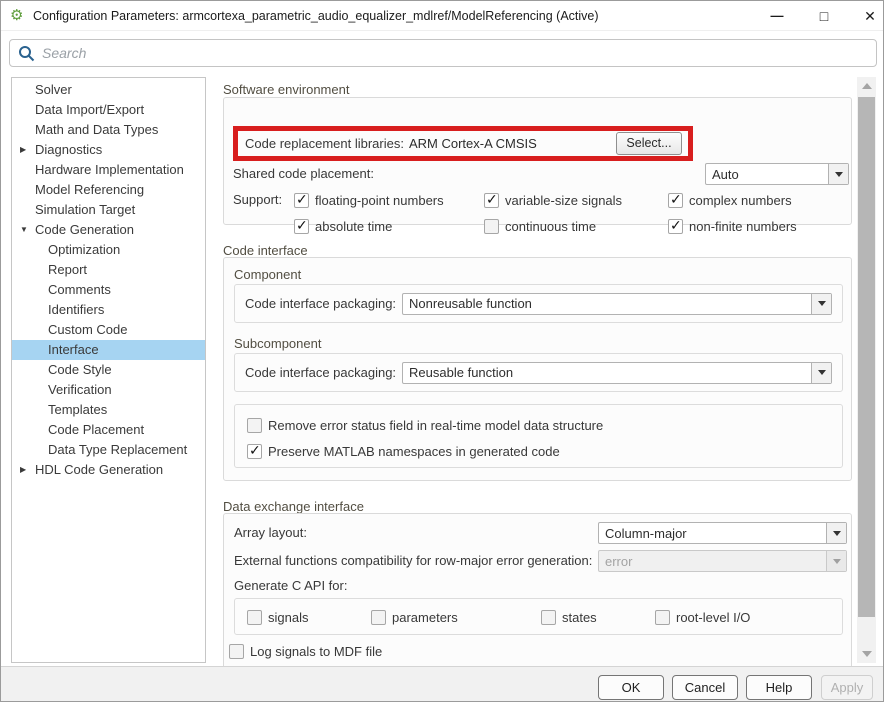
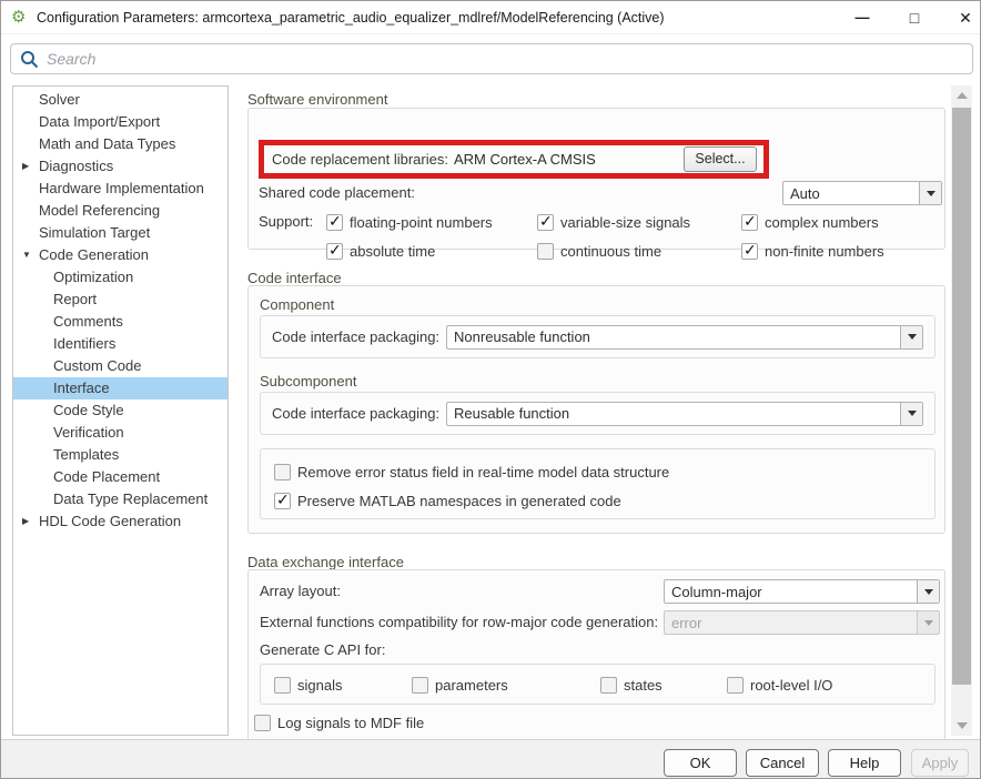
  ⚙
  Configuration Parameters: armcortexa_parametric_audio_equalizer_mdlref/ModelReferencing (Active)
  —
  □
  ✕
  Search
  Solver
  Data Import/Export
  Math and Data Types
  ▶
  Diagnostics
  Hardware Implementation
  Model Referencing
  Simulation Target
  ▼
  Code Generation
  Optimization
  Report
  Comments
  Identifiers
  Custom Code
  Interface
  Code Style
  Verification
  Templates
  Code Placement
  Data Type Replacement
  ▶
  HDL Code Generation
  Software environment
  Code replacement libraries:
  ARM Cortex-A CMSIS
  Select...
  Shared code placement:
  Auto
  Support:
  floating-point numbers
  variable-size signals
  complex numbers
  absolute time
  continuous time
  non-finite numbers
  Code interface
  Component
  Code interface packaging:
  Nonreusable function
  Subcomponent
  Code interface packaging:
  Reusable function
  Remove error status field in real-time model data structure
  Preserve MATLAB namespaces in generated code
  Data exchange interface
  Array layout:
  Column-major
- External functions compatibility for row-major error generation:
+ External functions compatibility for row-major code generation:
  error
  Generate C API for:
  signals
  parameters
  states
  root-level I/O
  Log signals to MDF file
  OK
  Cancel
  Help
  Apply
